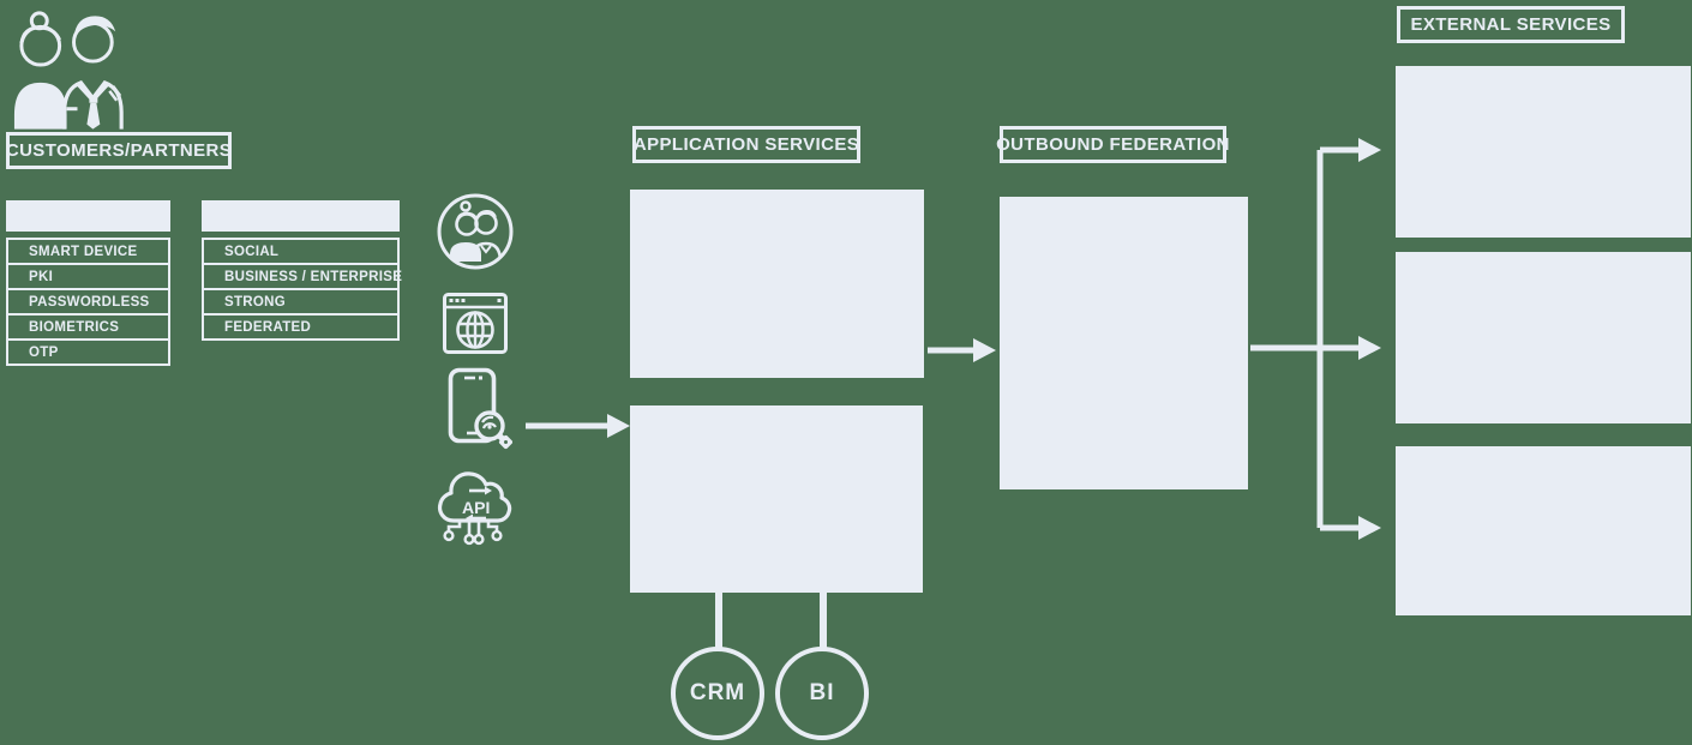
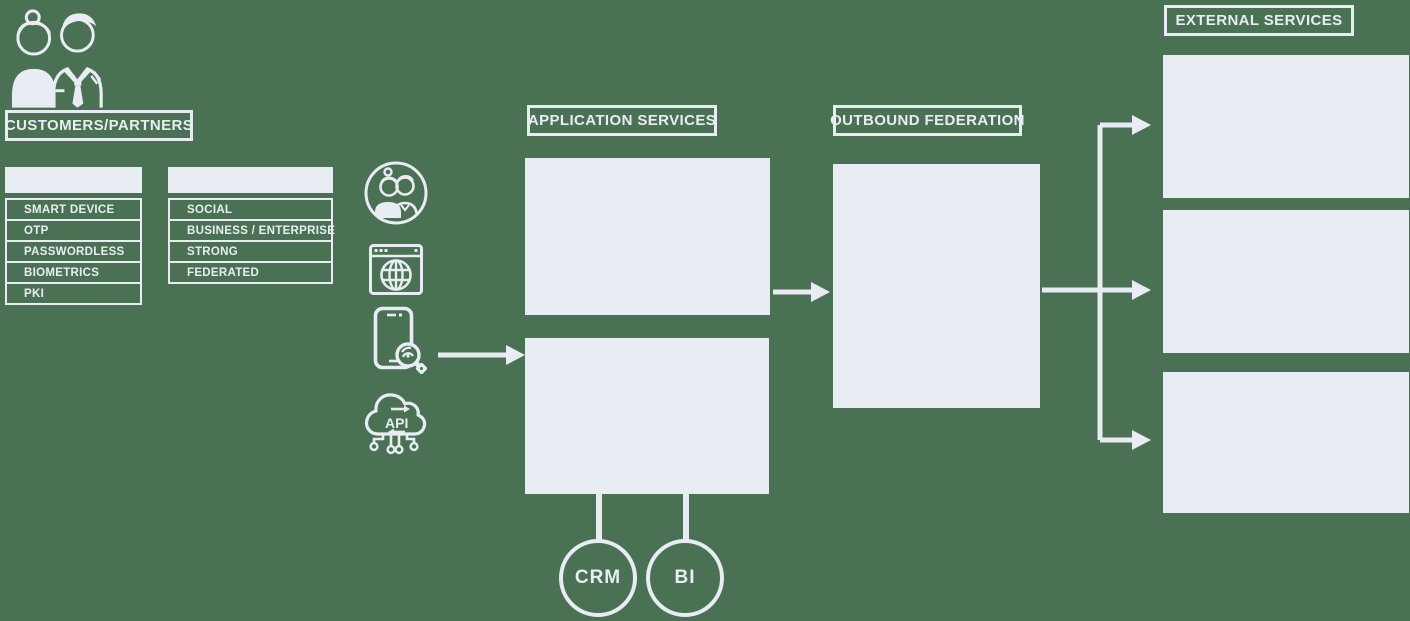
  CUSTOMERS/PARTNERS
  SMART DEVICE
- PKI
+ OTP
  PASSWORDLESS
  BIOMETRICS
- OTP
+ PKI
  SOCIAL
  BUSINESS / ENTERPRISE
  STRONG
  FEDERATED
  API
  APPLICATION SERVICES
  OUTBOUND FEDERATION
  EXTERNAL SERVICES
  CRM
  BI
